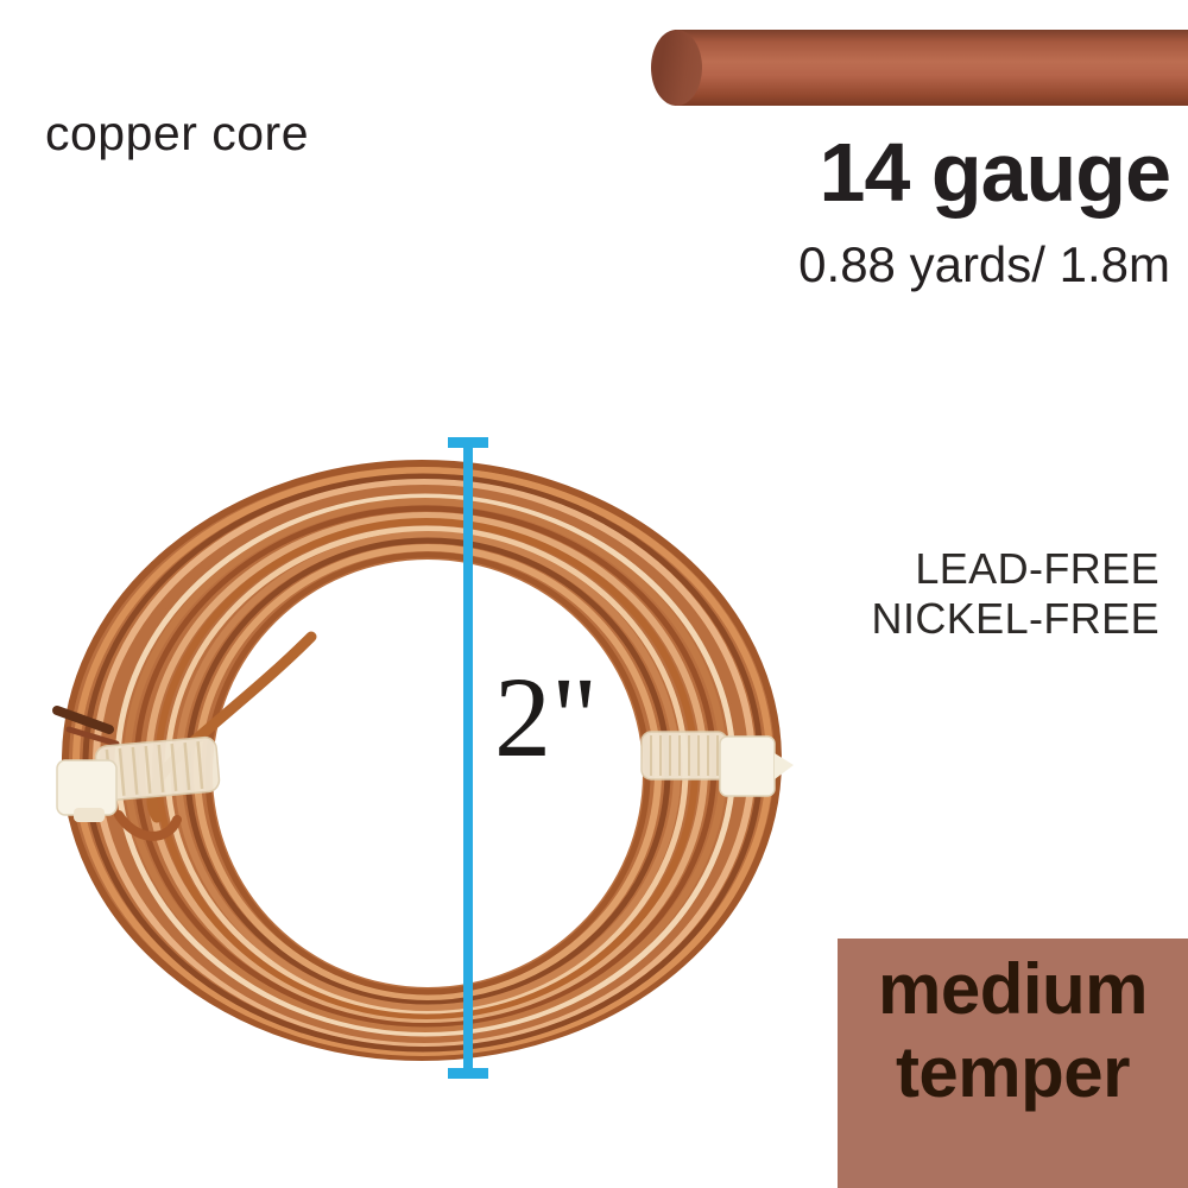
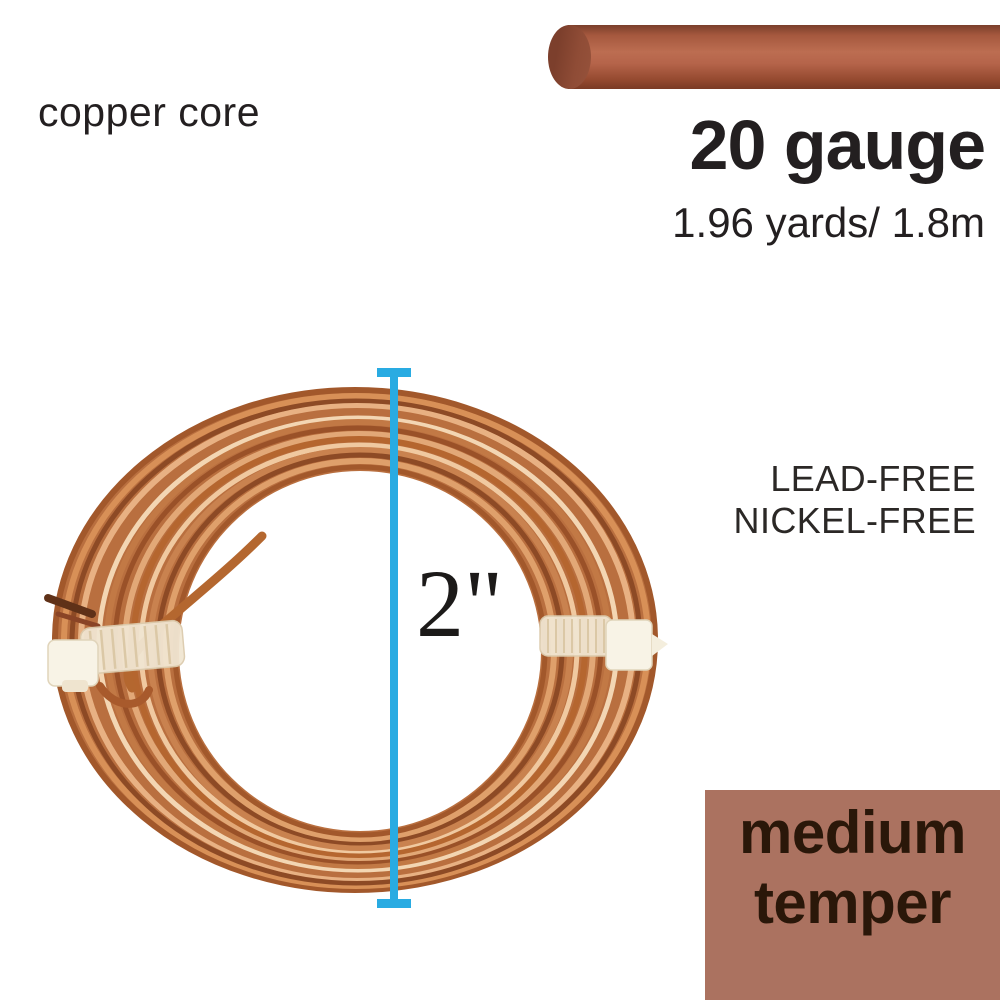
  copper core
- 14 gauge
+ 20 gauge
- 0.88 yards/ 1.8m
+ 1.96 yards/ 1.8m
  LEAD-FREE
  NICKEL-FREE
  2"
  medium
  temper
